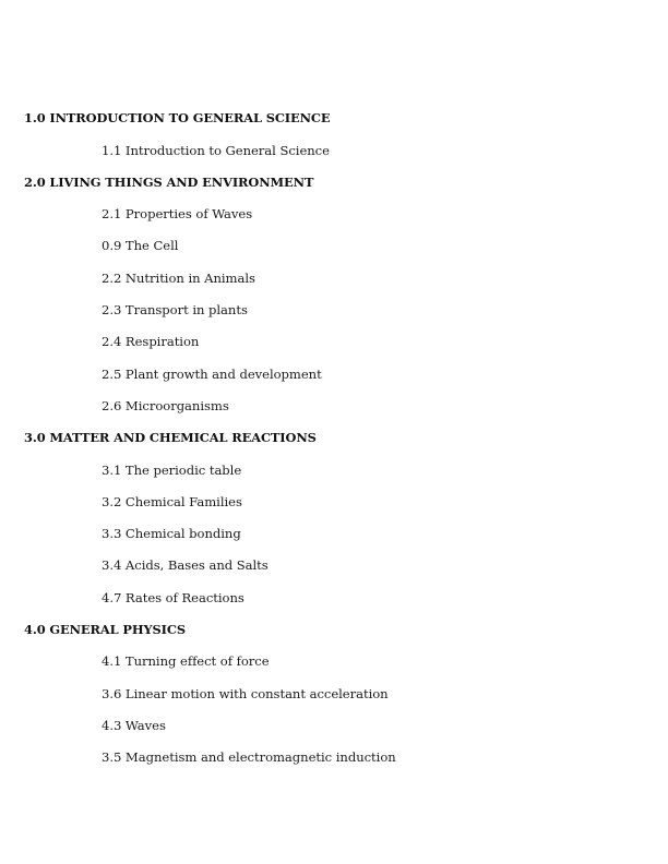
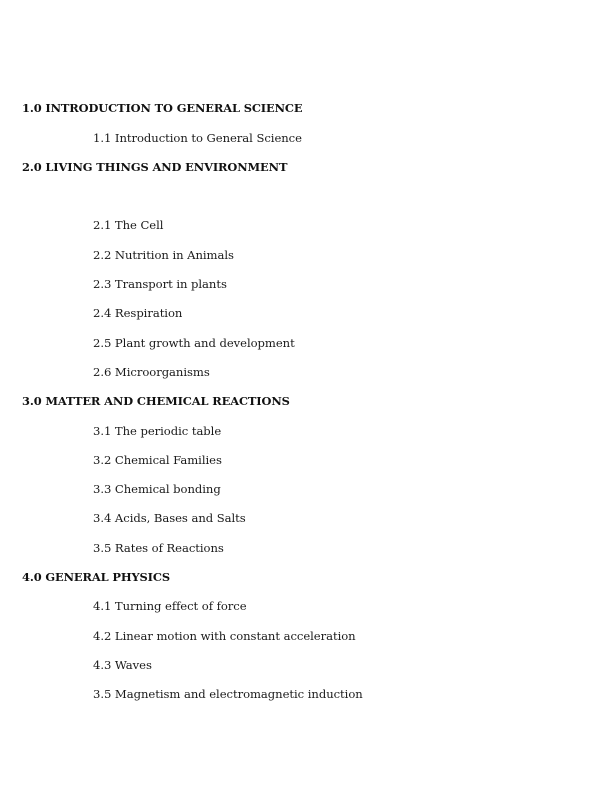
  1.0 INTRODUCTION TO GENERAL SCIENCE
  1.1 Introduction to General Science
  2.0 LIVING THINGS AND ENVIRONMENT
- 2.1 Properties of Waves
- 0.9 The Cell
+ 2.1 The Cell
  2.2 Nutrition in Animals
  2.3 Transport in plants
  2.4 Respiration
  2.5 Plant growth and development
  2.6 Microorganisms
  3.0 MATTER AND CHEMICAL REACTIONS
  3.1 The periodic table
  3.2 Chemical Families
  3.3 Chemical bonding
  3.4 Acids, Bases and Salts
- 4.7 Rates of Reactions
+ 3.5 Rates of Reactions
  4.0 GENERAL PHYSICS
  4.1 Turning effect of force
- 3.6 Linear motion with constant acceleration
+ 4.2 Linear motion with constant acceleration
  4.3 Waves
  3.5 Magnetism and electromagnetic induction
